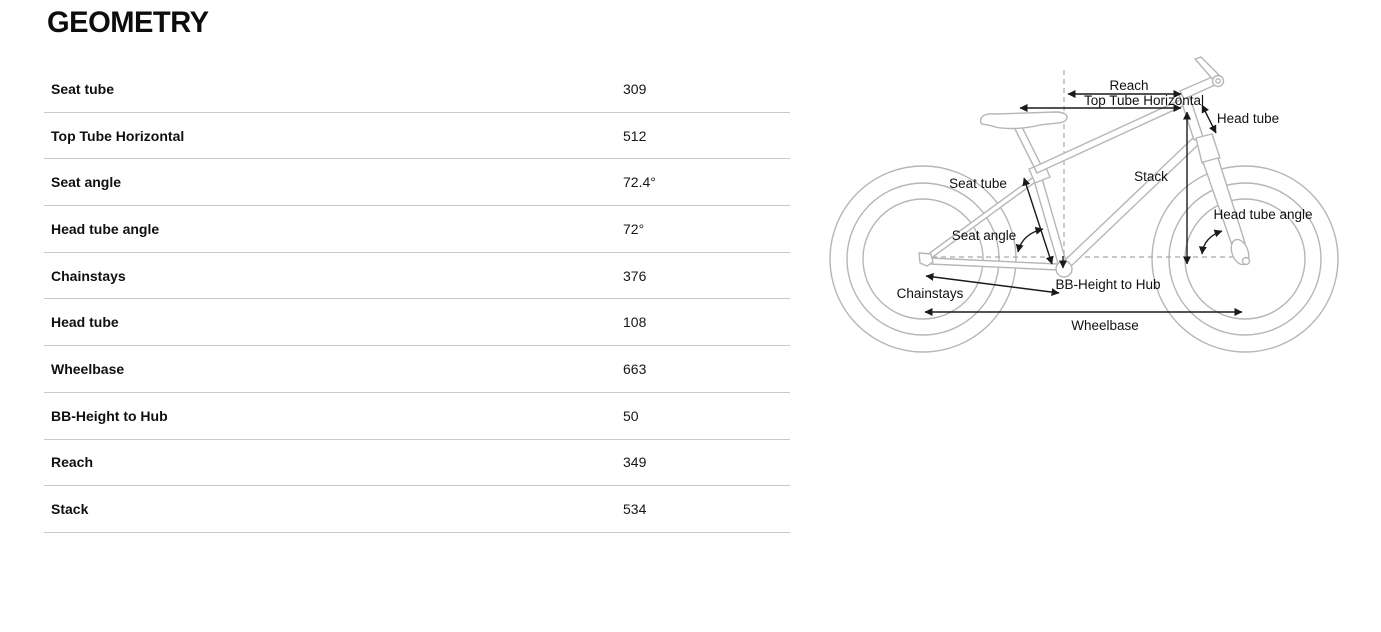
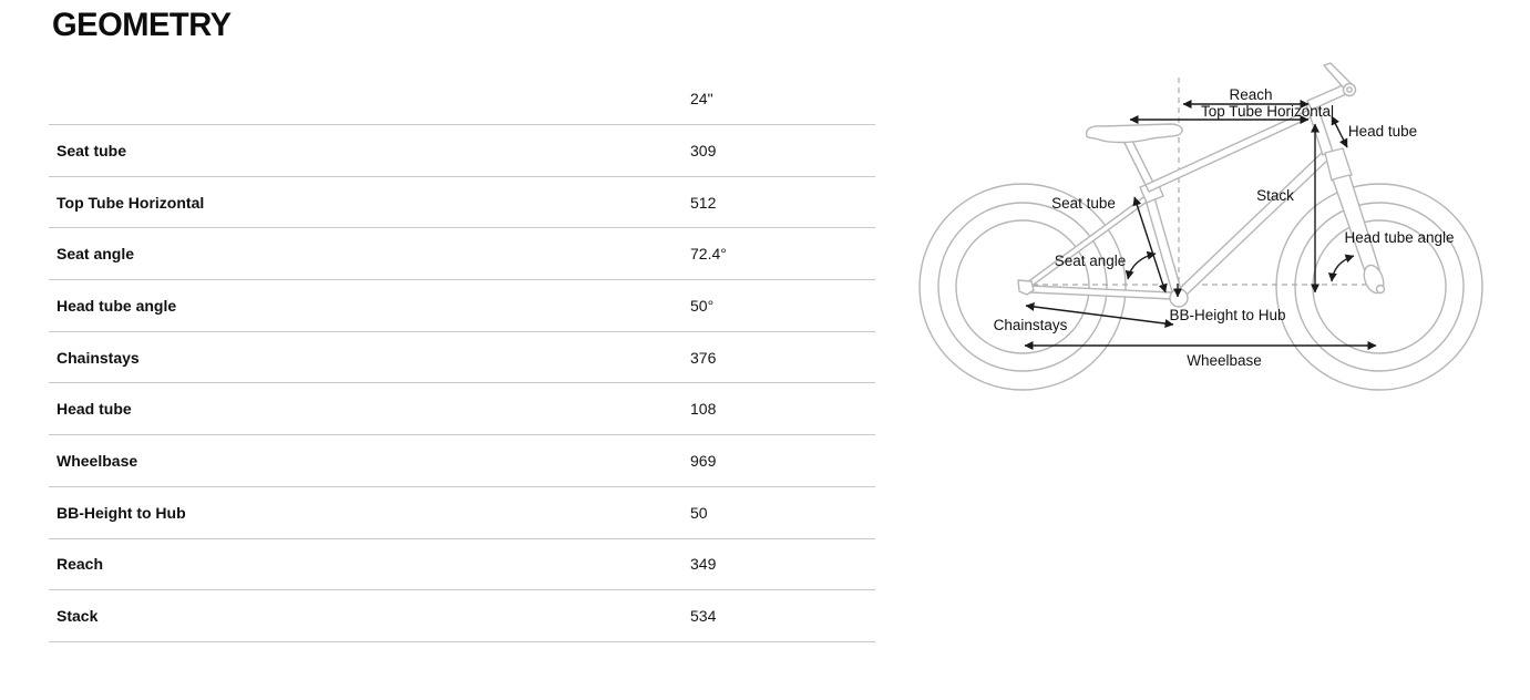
  GEOMETRY
+ 24"
  Seat tube
  309
  Top Tube Horizontal
  512
  Seat angle
  72.4°
  Head tube angle
- 72°
+ 50°
  Chainstays
  376
  Head tube
  108
  Wheelbase
- 663
+ 969
  BB-Height to Hub
  50
  Reach
  349
  Stack
  534
  Reach
  Top Tube Horizontal
  Head tube
  Seat tube
  Stack
  Seat angle
  Head tube angle
  Chainstays
  BB-Height to Hub
  Wheelbase
